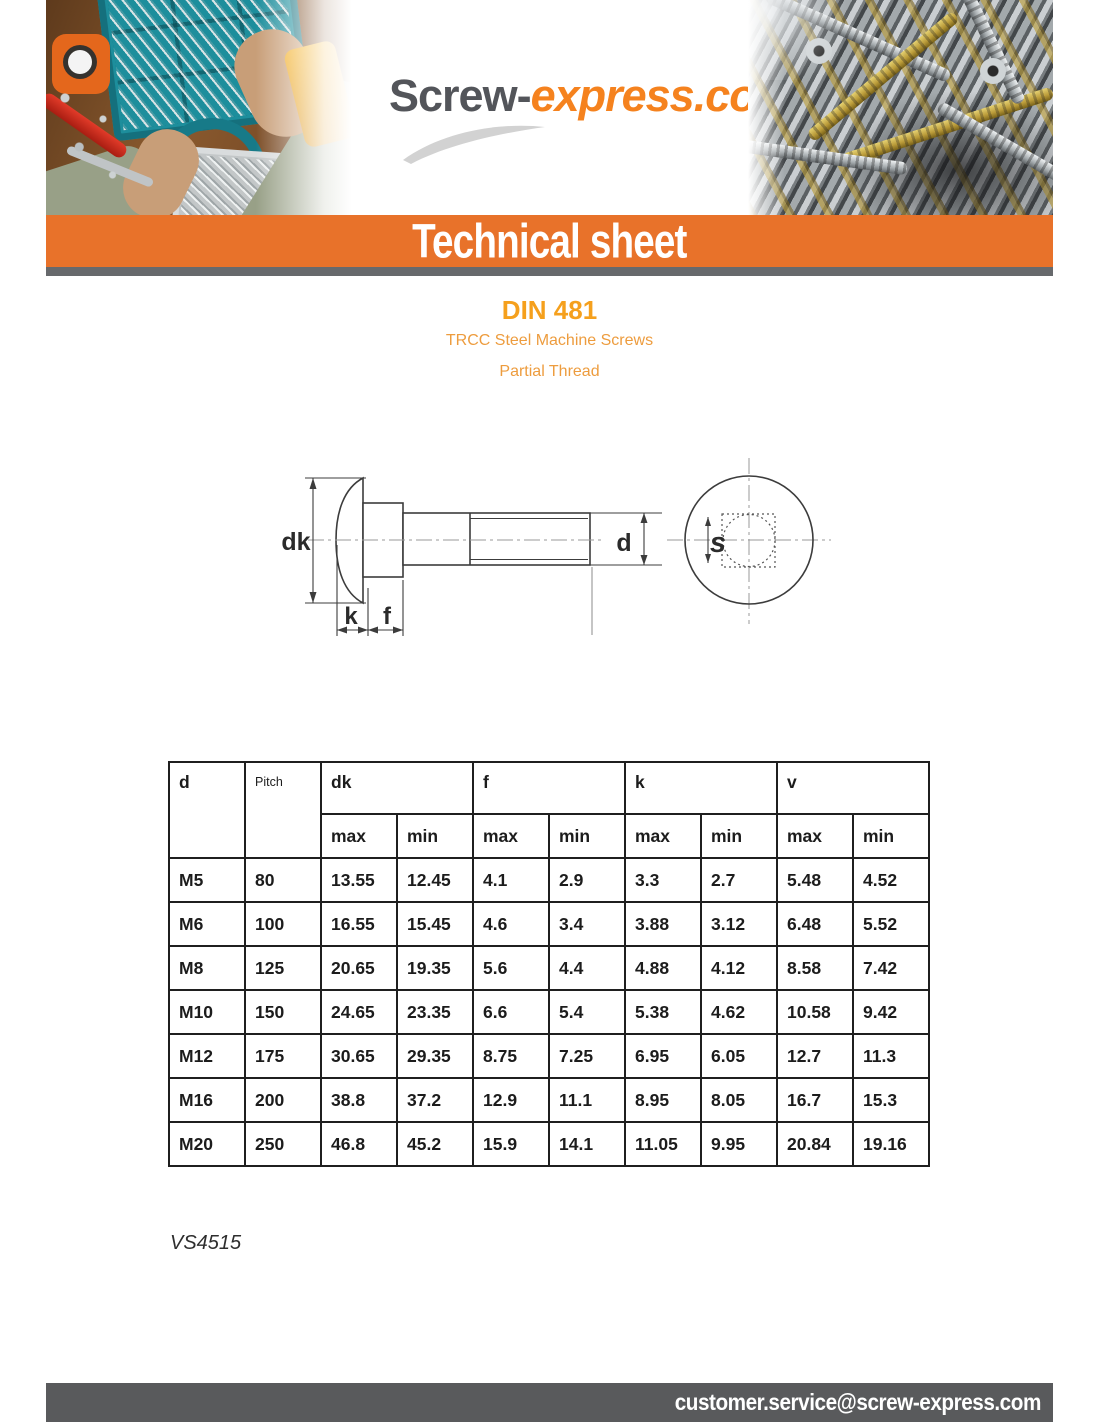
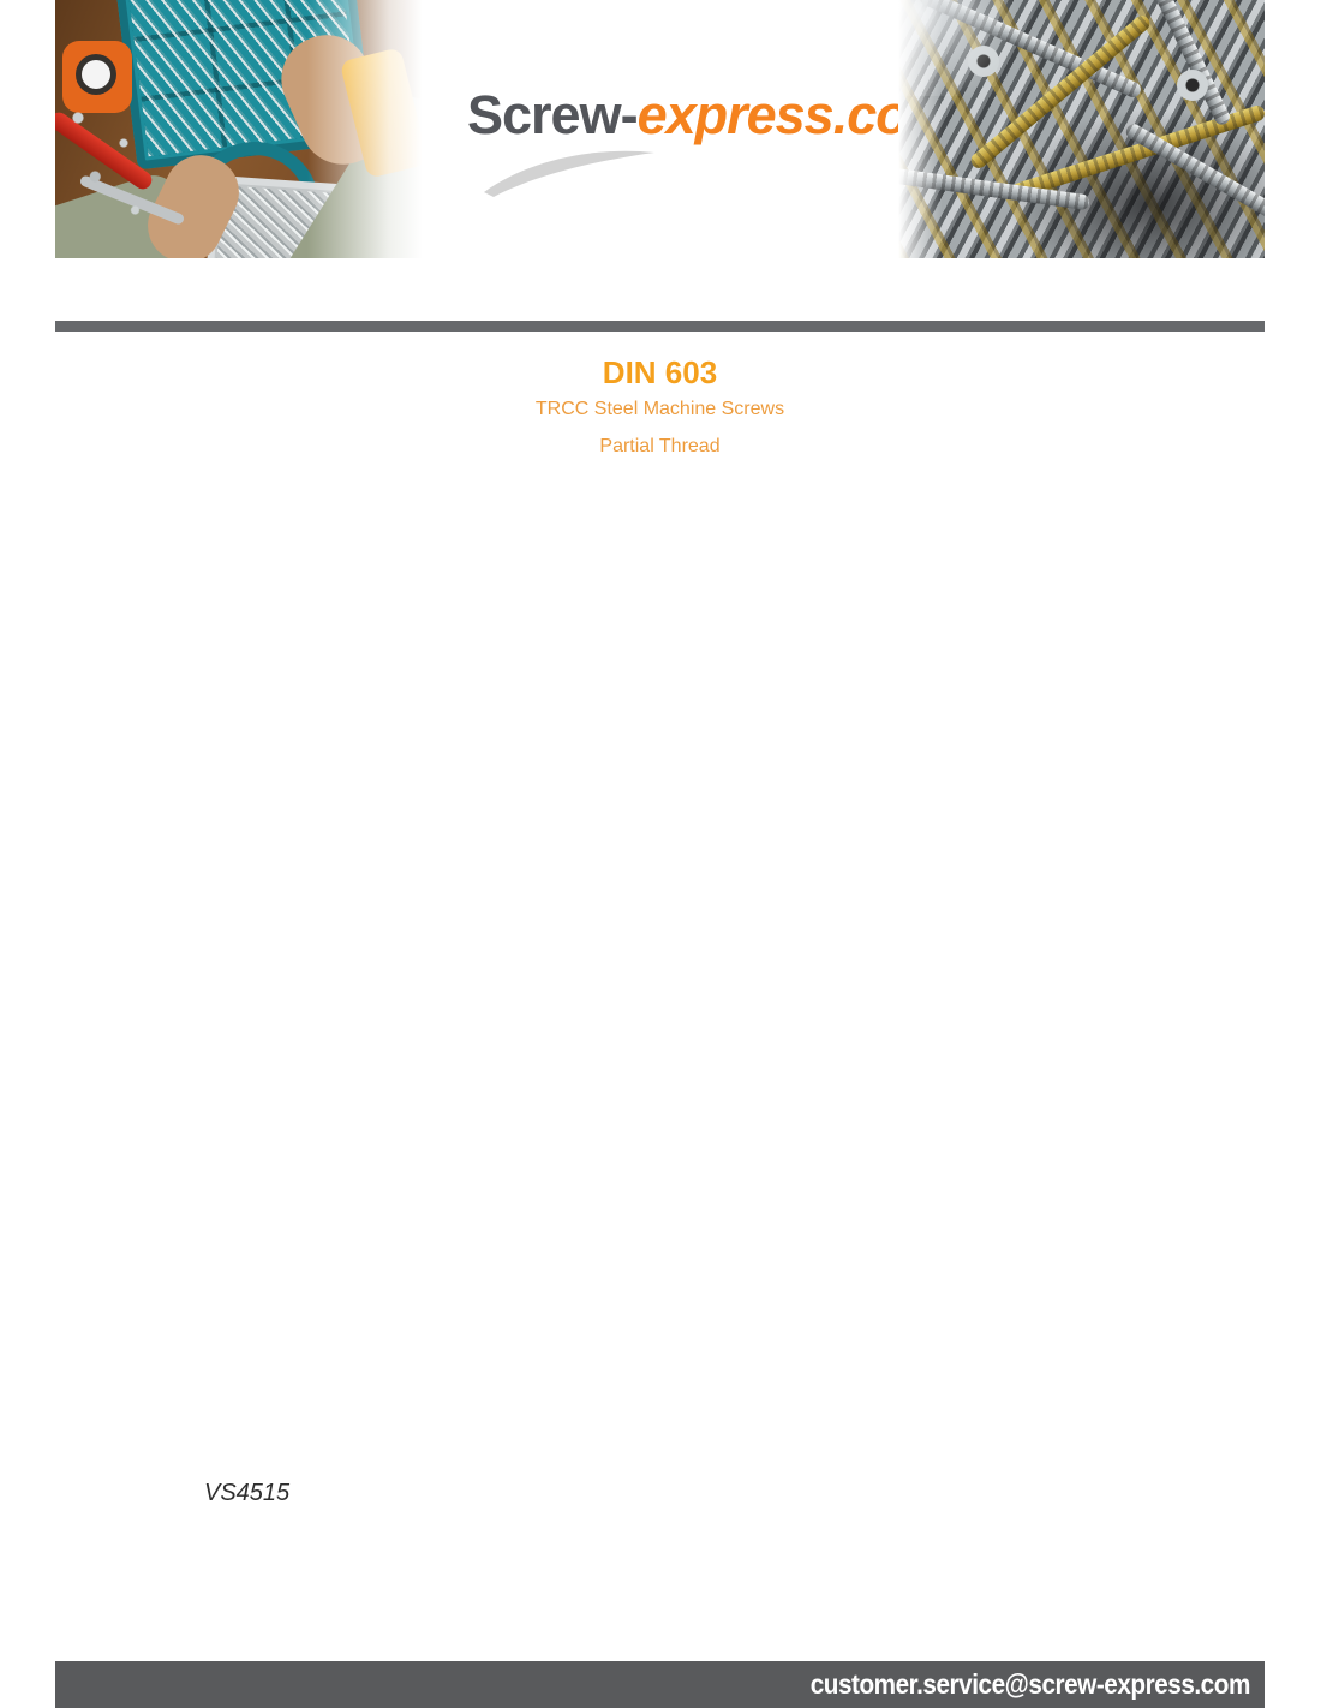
  Screw-express.co
- Technical sheet
- DIN 481
+ DIN 603
  TRCC Steel Machine Screws
  Partial Thread
- dk
- k
- f
- d
- s
- d	Pitch	dk	f	k	v
- max	min	max	min	max	min	max	min
- M5	80	13.55	12.45	4.1	2.9	3.3	2.7	5.48	4.52
- M6	100	16.55	15.45	4.6	3.4	3.88	3.12	6.48	5.52
- M8	125	20.65	19.35	5.6	4.4	4.88	4.12	8.58	7.42
- M10	150	24.65	23.35	6.6	5.4	5.38	4.62	10.58	9.42
- M12	175	30.65	29.35	8.75	7.25	6.95	6.05	12.7	11.3
- M16	200	38.8	37.2	12.9	11.1	8.95	8.05	16.7	15.3
- M20	250	46.8	45.2	15.9	14.1	11.05	9.95	20.84	19.16
  VS4515
  customer.service@screw-express.com
